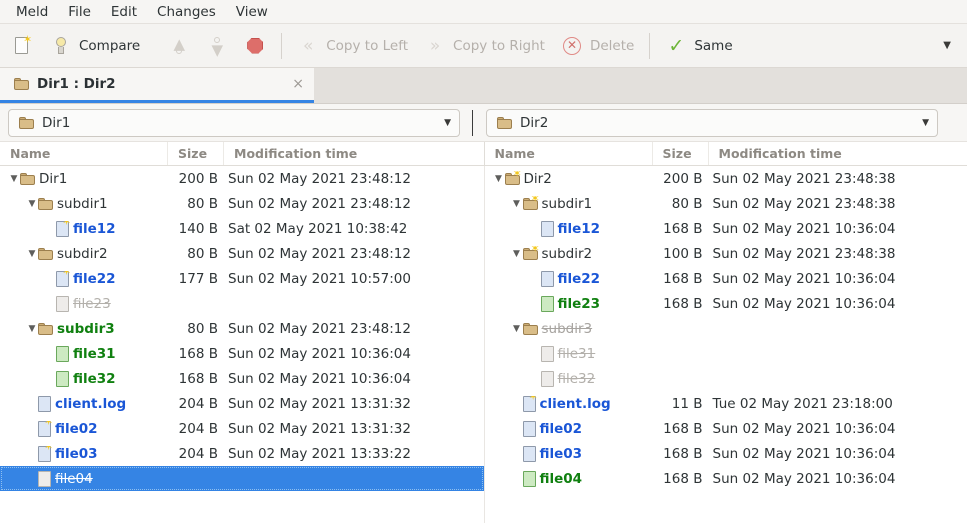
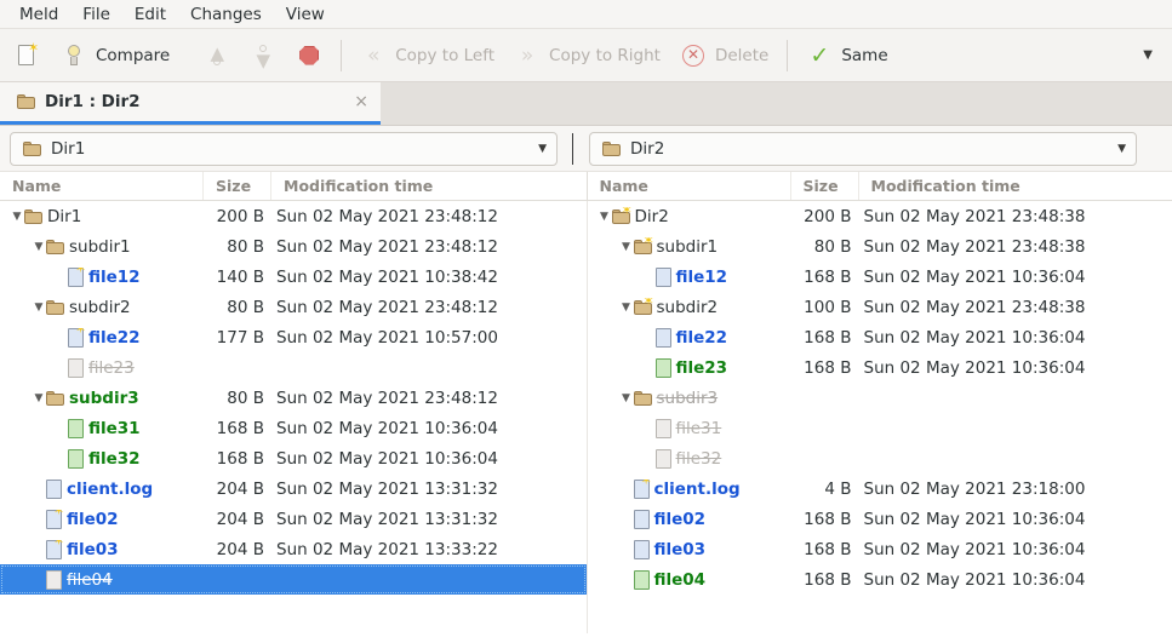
  Meld
  File
  Edit
  Changes
  View
  ✶
  Compare
  ▲
  ▼
  «
  Copy to Left
  »
  Copy to Right
  ✕
  Delete
  ✓
  Same
  ▼
  Dir1 : Dir2
  ×
  Dir1
  ▼
  Dir2
  ▼
  Name
  Size
  Modification time
  Name
  Size
  Modification time
  ▼
  Dir1
  200 B
  Sun 02 May 2021 23:48:12
  ▼
  subdir1
  80 B
  Sun 02 May 2021 23:48:12
  ✶
  file12
  140 B
- Sat 02 May 2021 10:38:42
+ Sun 02 May 2021 10:38:42
  ▼
  subdir2
  80 B
  Sun 02 May 2021 23:48:12
  ✶
  file22
  177 B
  Sun 02 May 2021 10:57:00
  file23
  ▼
  subdir3
  80 B
  Sun 02 May 2021 23:48:12
  file31
  168 B
  Sun 02 May 2021 10:36:04
  file32
  168 B
  Sun 02 May 2021 10:36:04
  client.log
  204 B
  Sun 02 May 2021 13:31:32
  ✶
  file02
  204 B
  Sun 02 May 2021 13:31:32
  ✶
  file03
  204 B
  Sun 02 May 2021 13:33:22
  file04
  ▼
  ✶
  Dir2
  200 B
  Sun 02 May 2021 23:48:38
  ▼
  ✶
  subdir1
  80 B
  Sun 02 May 2021 23:48:38
  file12
  168 B
  Sun 02 May 2021 10:36:04
  ▼
  ✶
  subdir2
  100 B
  Sun 02 May 2021 23:48:38
  file22
  168 B
  Sun 02 May 2021 10:36:04
  file23
  168 B
  Sun 02 May 2021 10:36:04
  ▼
  subdir3
  file31
  file32
  ✶
  client.log
- 11 B
+ 4 B
- Tue 02 May 2021 23:18:00
+ Sun 02 May 2021 23:18:00
  file02
  168 B
  Sun 02 May 2021 10:36:04
  file03
  168 B
  Sun 02 May 2021 10:36:04
  file04
  168 B
  Sun 02 May 2021 10:36:04
